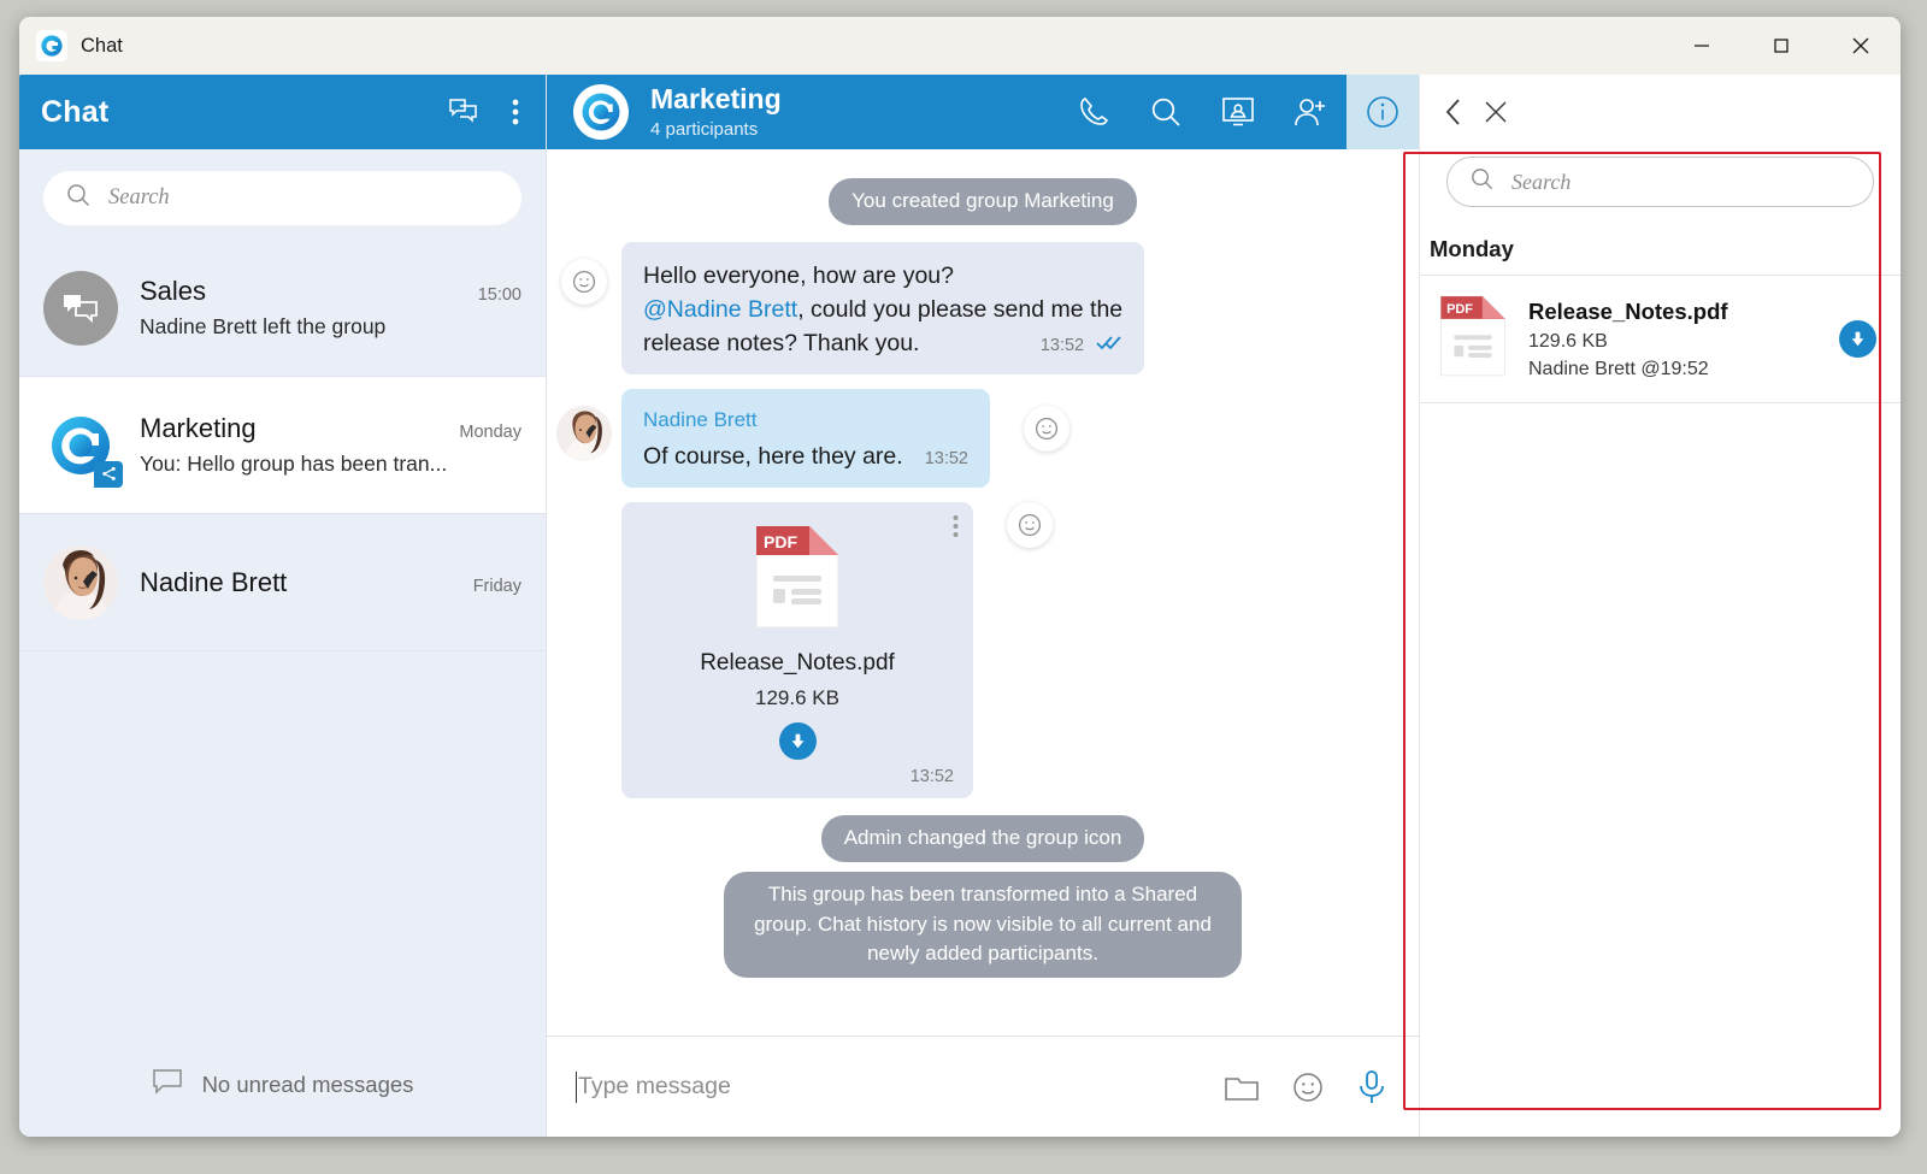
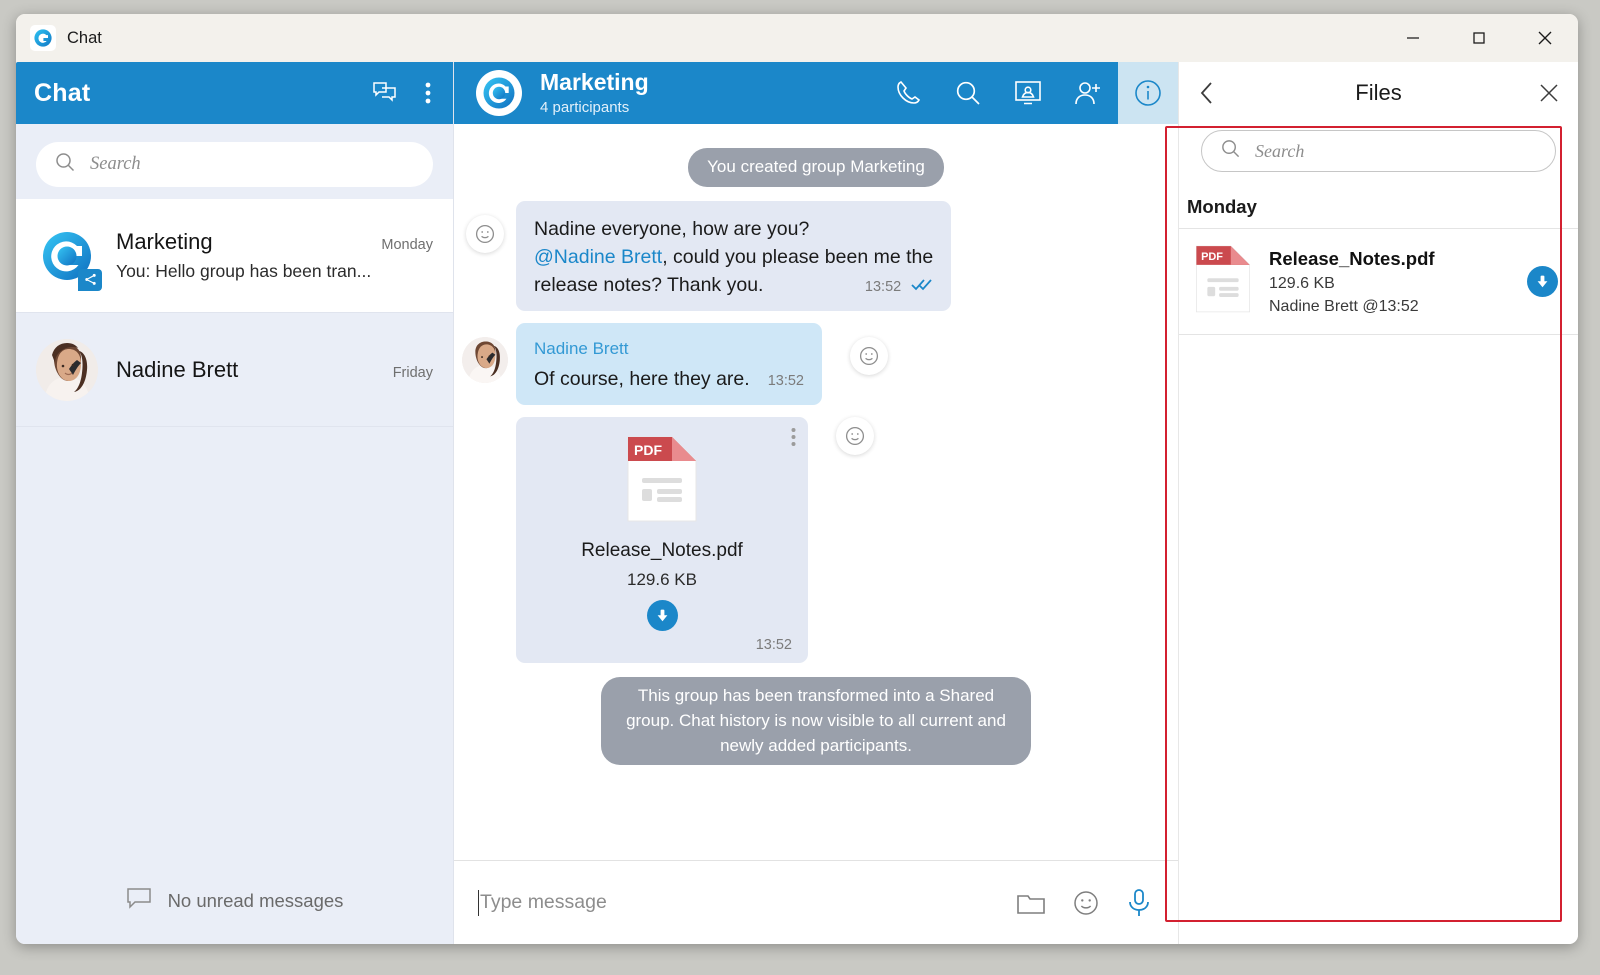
  Chat
  Chat
  Search
- Sales
- 15:00
- Nadine Brett left the group
  Marketing
  Monday
  You: Hello group has been tran...
  Nadine Brett
  Friday
  No unread messages
  Marketing
  4 participants
  You created group Marketing
- Hello everyone, how are you?
+ Nadine everyone, how are you?
- @Nadine Brett, could you please send me the
+ @Nadine Brett, could you please been me the
  release notes? Thank you.
  13:52
  Nadine Brett
  Of course, here they are.
  13:52
  PDF
  Release_Notes.pdf
  129.6 KB
  13:52
- Admin changed the group icon
  This group has been transformed into a Shared group. Chat history is now visible to all current and newly added participants.
  Type message
+ Files
  Search
  Monday
  PDF
  Release_Notes.pdf
  129.6 KB
- Nadine Brett @19:52
+ Nadine Brett @13:52
